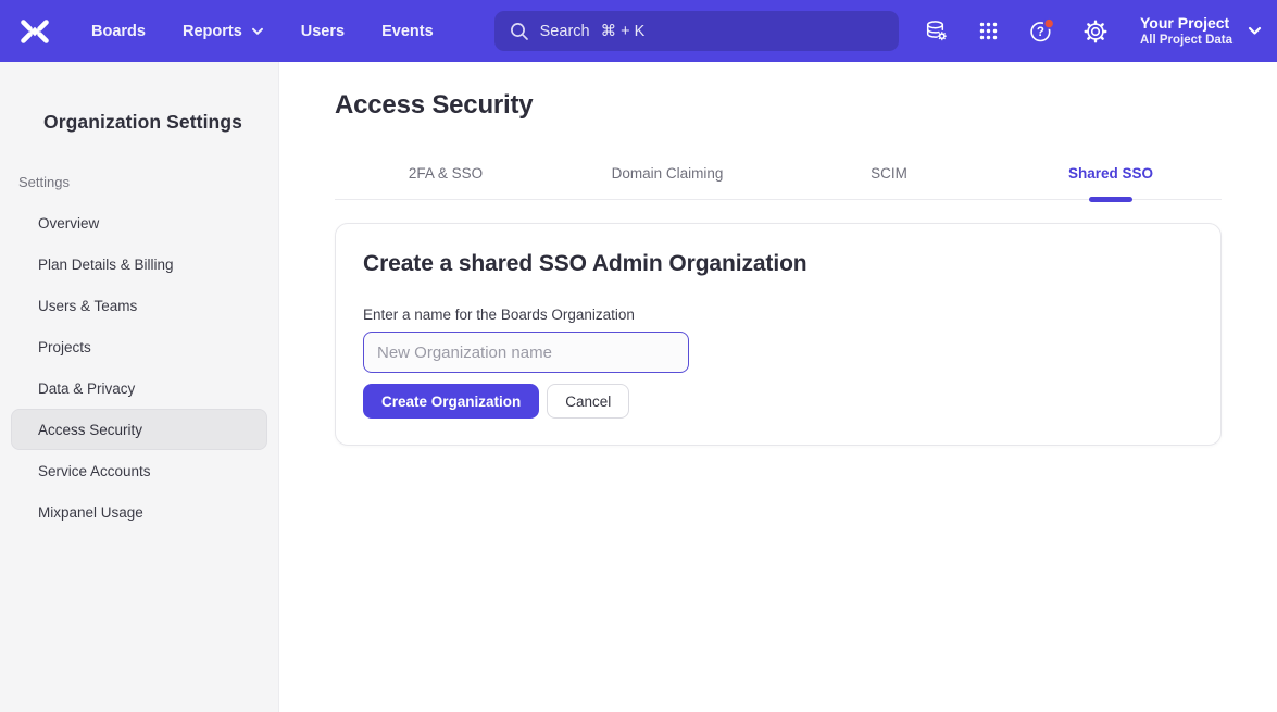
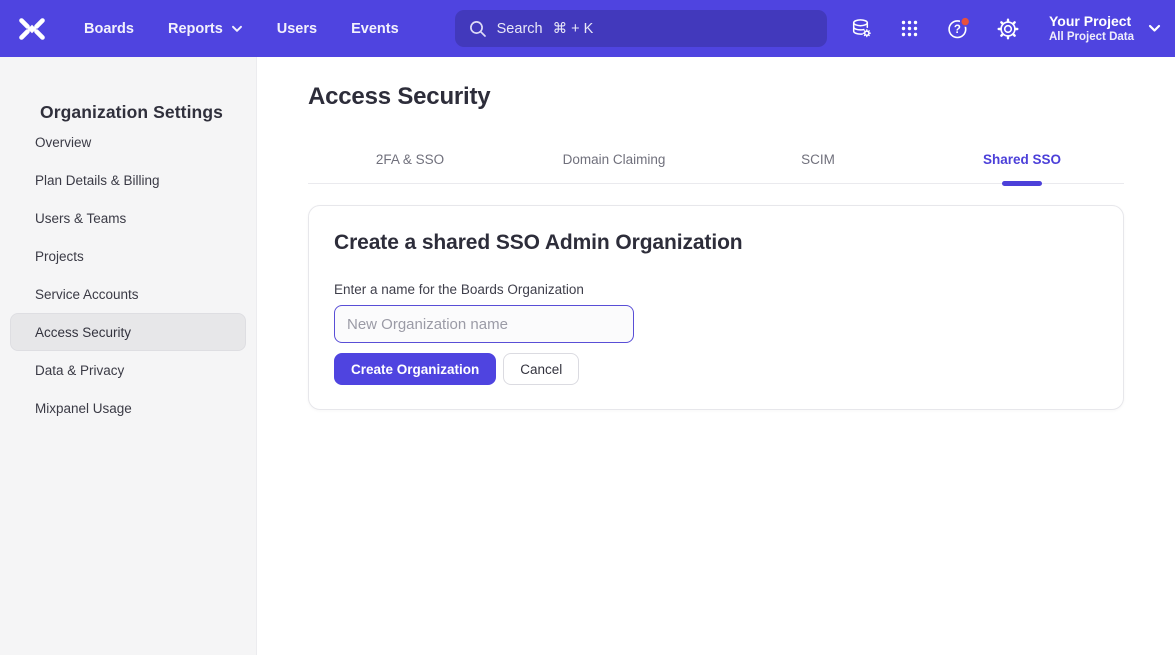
  Boards
  Reports
  Users
  Events
  Search
  ⌘ + K
  ?
  Your Project
  All Project Data
  Organization Settings
- Settings
  Overview
  Plan Details & Billing
  Users & Teams
  Projects
- Data & Privacy
+ Service Accounts
  Access Security
- Service Accounts
+ Data & Privacy
  Mixpanel Usage
  Access Security
  2FA & SSO
  Domain Claiming
  SCIM
  Shared SSO
  Create a shared SSO Admin Organization
  Enter a name for the Boards Organization
  New Organization name
  Create Organization
  Cancel
